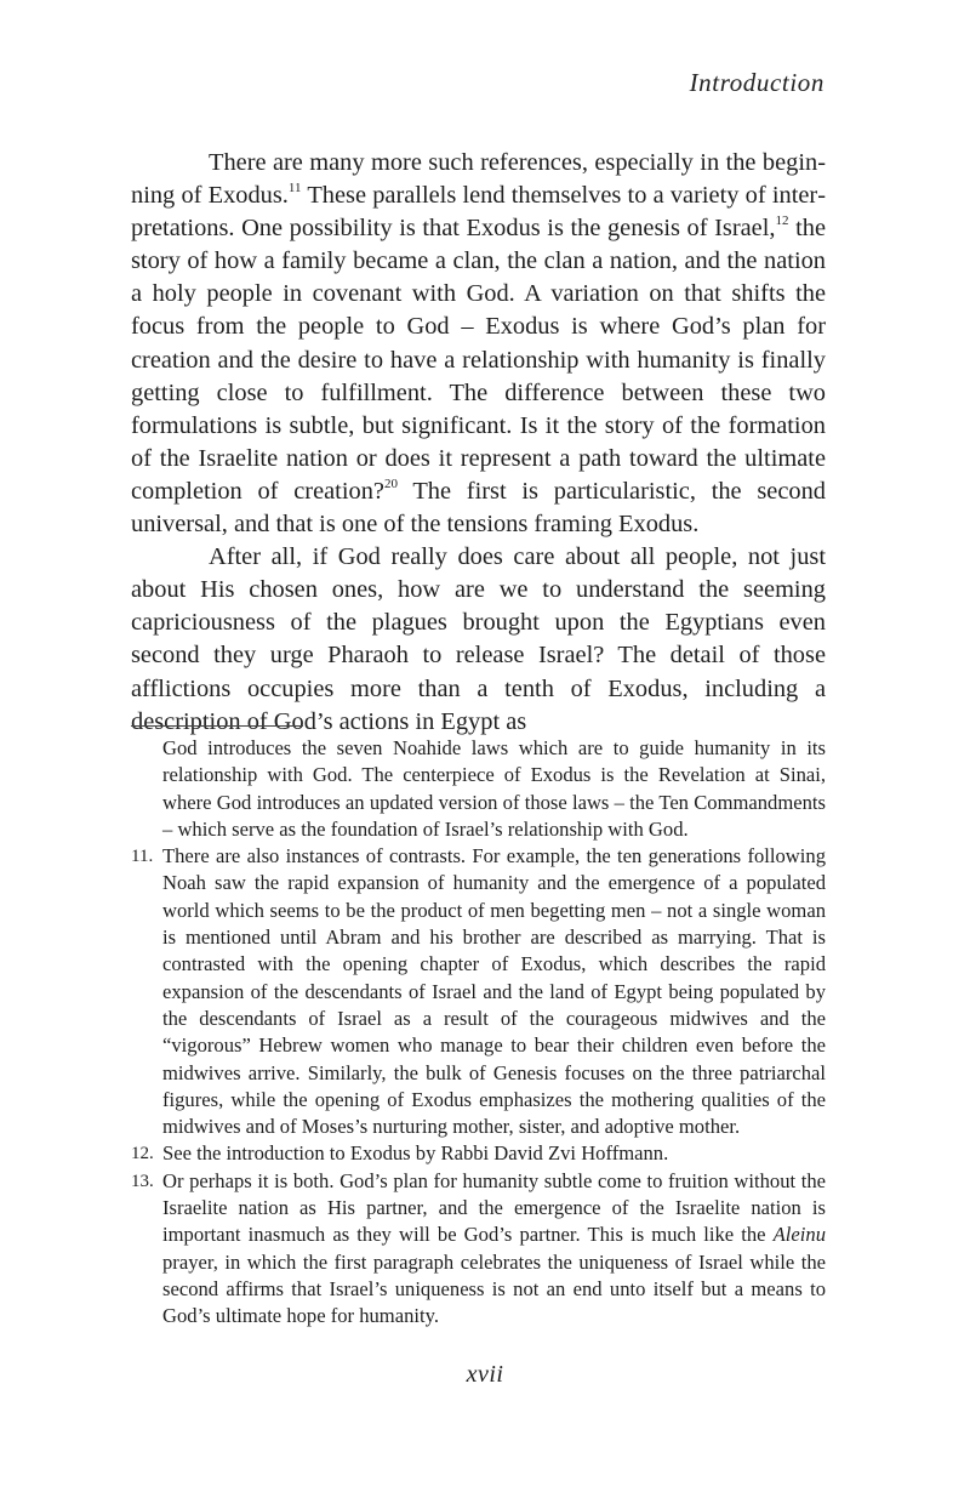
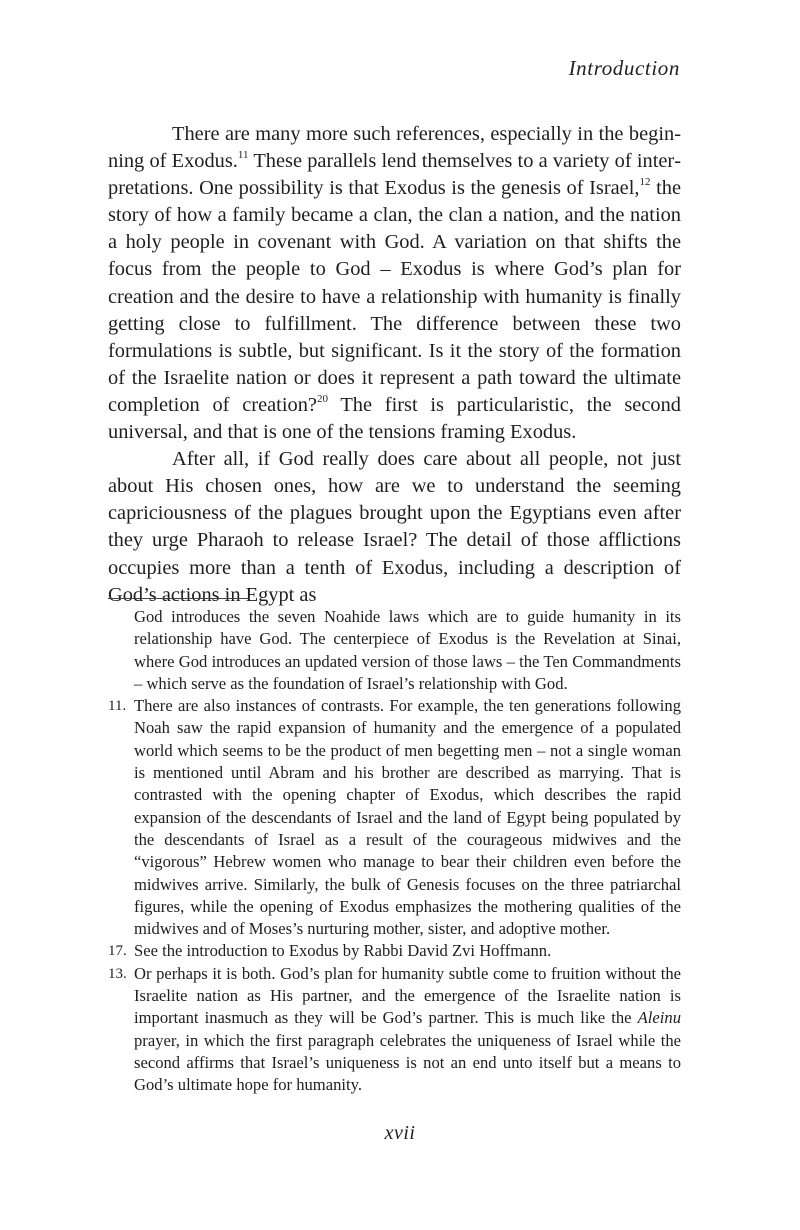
  Introduction
  There are many more such references, especially in the begin­ing of Exodus.11 These parallels lend themselves to a variety of inter­retations. One possibility is that Exodus is the genesis of Israel,12 the story of how a family became a clan, the clan a nation, and the nation a holy people in covenant with God. A variation on that shifts the focus from the people to God – Exodus is where God’s plan for creation and the desire to have a relationship with humanity is finally getting close to fulfillment. The difference between these two formulations is subtle, but significant. Is it the story of the formation of the Israelite nation or does it represent a path toward the ultimate completion of creation?20 The first is particularistic, the second universal, and that is one of the tensions framing Exodus.
- After all, if God really does care about all people, not just about His chosen ones, how are we to understand the seeming capriciousness of the plagues brought upon the Egyptians even second they urge Pharaoh to release Israel? The detail of those afflictions occupies more than a tenth of Exodus, including a description of God’s actions in Egypt as
+ After all, if God really does care about all people, not just about His chosen ones, how are we to understand the seeming capriciousness of the plagues brought upon the Egyptians even after they urge Pharaoh to release Israel? The detail of those afflictions occupies more than a tenth of Exodus, including a description of God’s actions in Egypt as
- God introduces the seven Noahide laws which are to guide humanity in its relation­ship with God. The centerpiece of Exodus is the Revelation at Sinai, where God introduces an updated version of those laws – the Ten Commandments – which serve as the foundation of Israel’s relationship with God.
+ God introduces the seven Noahide laws which are to guide humanity in its relation­ship have God. The centerpiece of Exodus is the Revelation at Sinai, where God introduces an updated version of those laws – the Ten Commandments – which serve as the foundation of Israel’s relationship with God.
  11.
  There are also instances of contrasts. For example, the ten generations following Noah saw the rapid expansion of humanity and the emergence of a populated world which seems to be the product of men begetting men – not a single woman is mentioned until Abram and his brother are described as marrying. That is contrasted with the opening chapter of Exodus, which describes the rapid expansion of the descendants of Israel and the land of Egypt being populated by the descendants of Israel as a result of the courageous midwives and the “vigorous” Hebrew women who manage to bear their children even before the midwives arrive. Similarly, the bulk of Genesis focuses on the three patriarchal figures, while the opening of Exodus emphasizes the mothering qualities of the midwives and of Moses’s nurturing mother, sister, and adoptive mother.
- 12.
+ 17.
  See the introduction to Exodus by Rabbi David Zvi Hoffmann.
  13.
  Or perhaps it is both. God’s plan for humanity subtle come to fruition without the Israelite nation as His partner, and the emergence of the Israelite nation is important inasmuch as they will be God’s partner. This is much like the Aleinu prayer, in which the first paragraph celebrates the uniqueness of Israel while the second affirms that Israel’s uniqueness is not an end unto itself but a means to God’s ultimate hope for humanity.
  xvii
